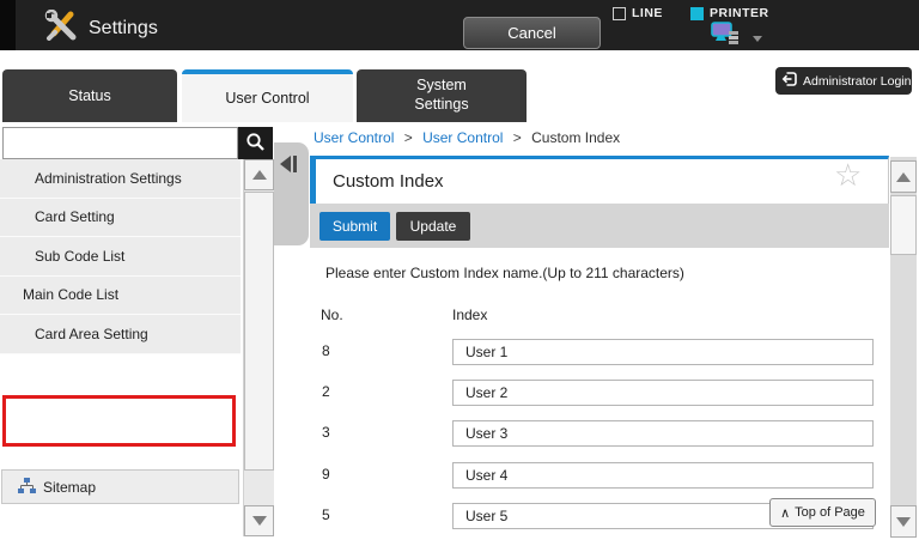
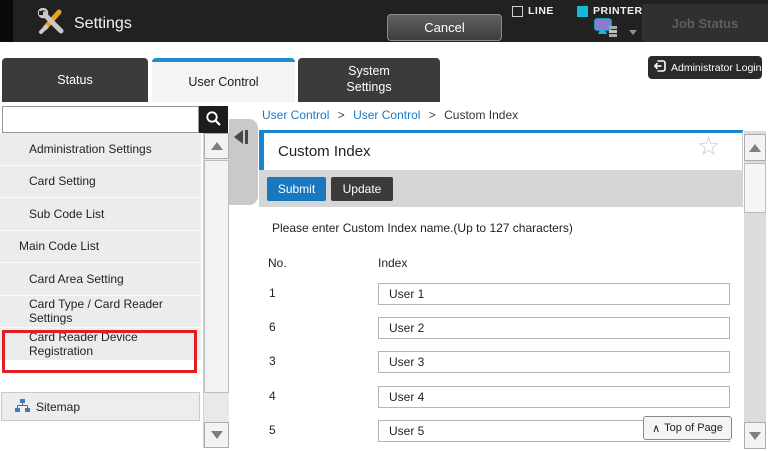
  Settings
  Cancel
  LINE
  PRINTER
+ Job Status
  Status
  User Control
  System Settings
  Administrator Login
  Administration Settings
  Card Setting
  Sub Code List
  Main Code List
  Card Area Setting
+ Card Type / Card Reader Settings
+ Card Reader Device Registration
  Sitemap
  User Control > User Control > Custom Index
  Custom Index
  ☆
  Submit
  Update
- Please enter Custom Index name.(Up to 211 characters)
+ Please enter Custom Index name.(Up to 127 characters)
  No.
  Index
- 8
+ 1
  User 1
- 2
+ 6
  User 2
  3
  User 3
- 9
+ 4
  User 4
  5
  User 5
  ∧
  Top of Page
